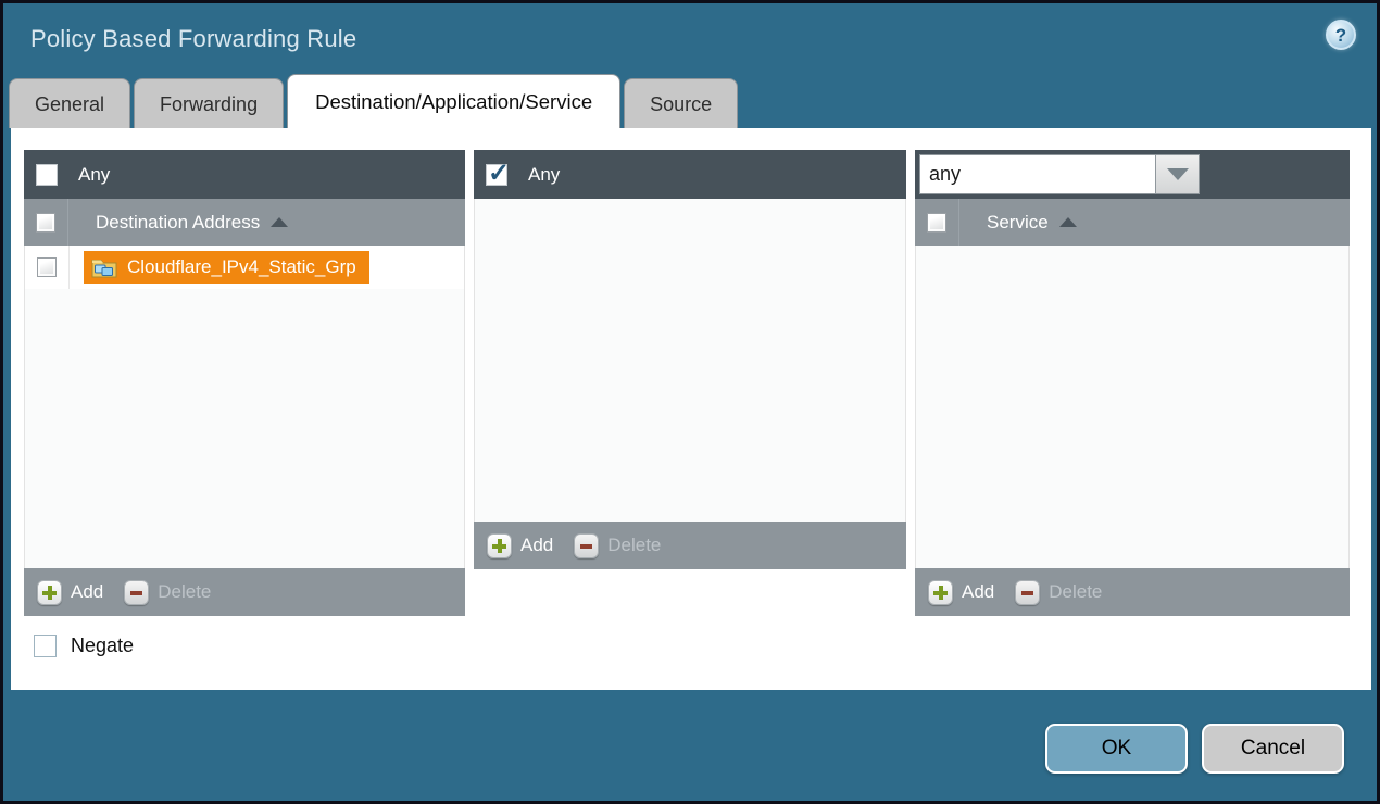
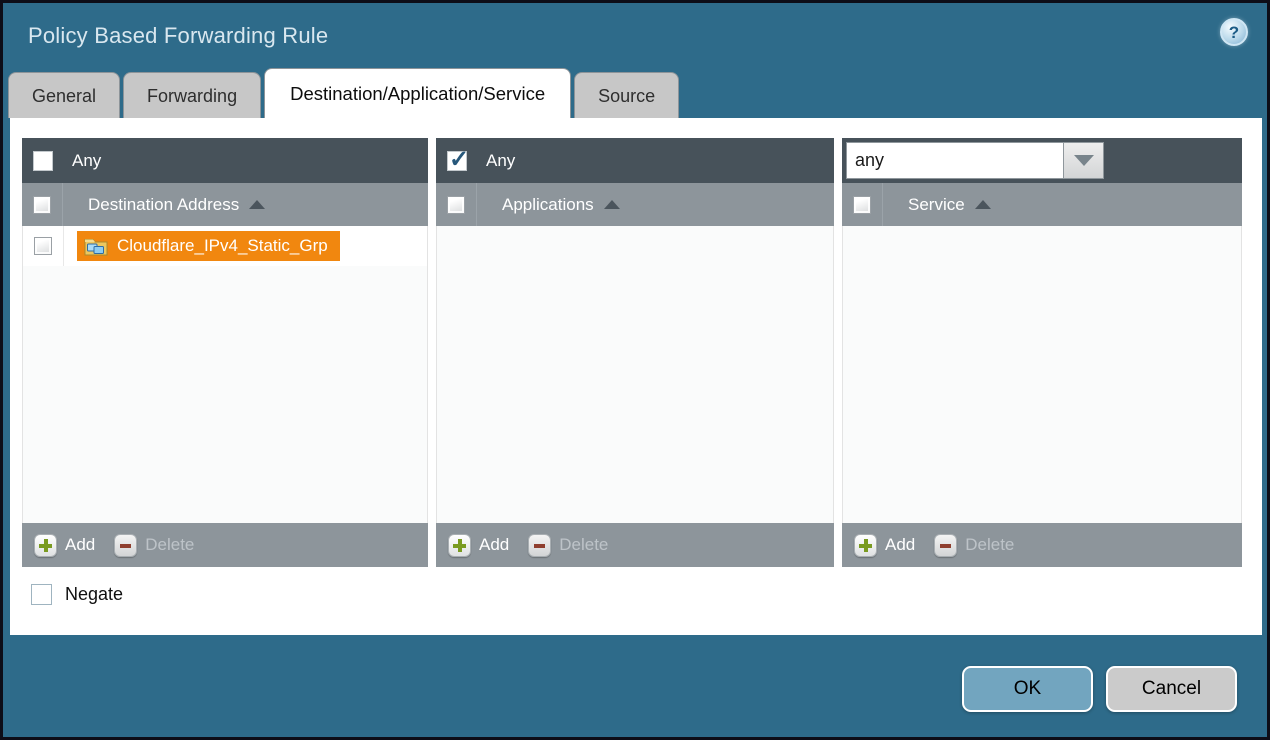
  Policy Based Forwarding Rule
  ?
  General
  Forwarding
  Destination/Application/Service
  Source
  Any
  Destination Address
  Cloudflare_IPv4_Static_Grp
  Add
  Delete
  Any
+ Applications
  Add
  Delete
  any
  Service
  Add
  Delete
  Negate
  OK
  Cancel
